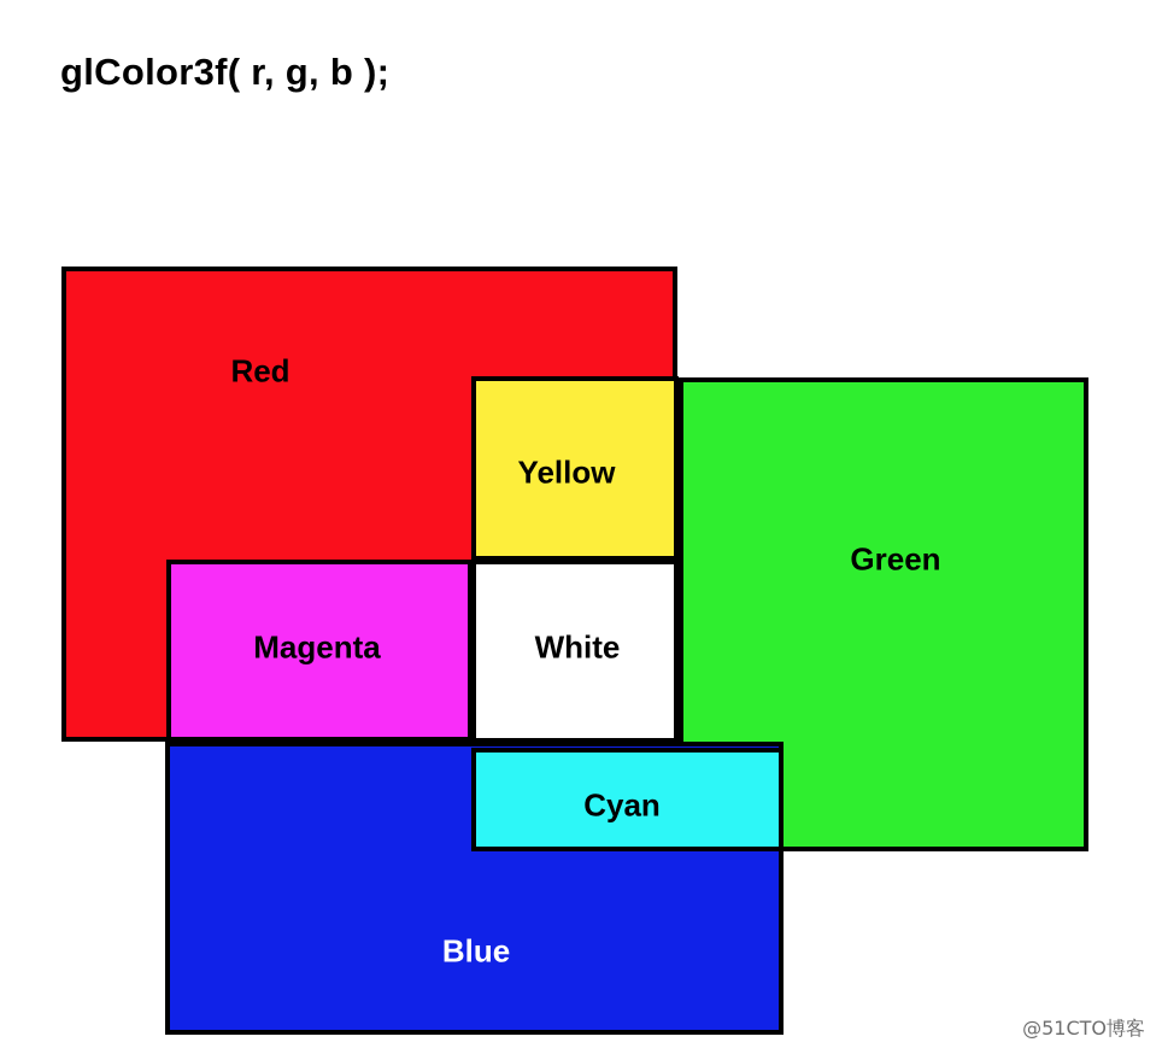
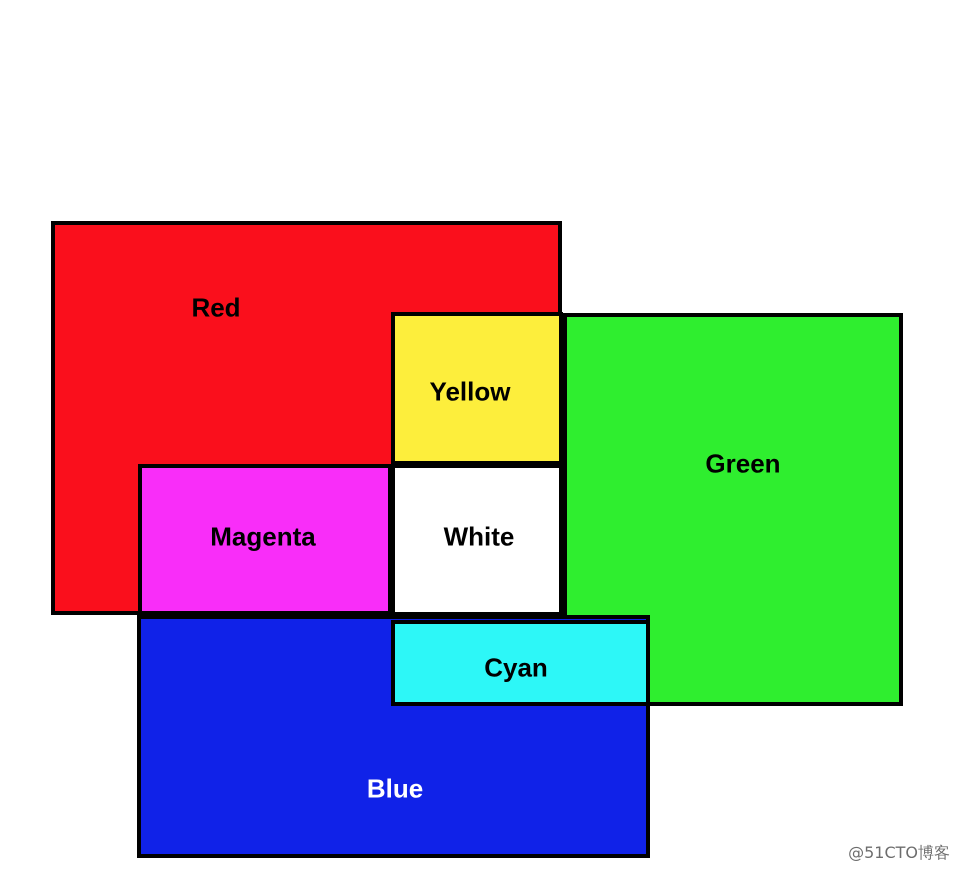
- glColor3f( r, g, b );
  Red
  Green
  Blue
  Yellow
  Magenta
  Cyan
  White
  @51CTO博客
